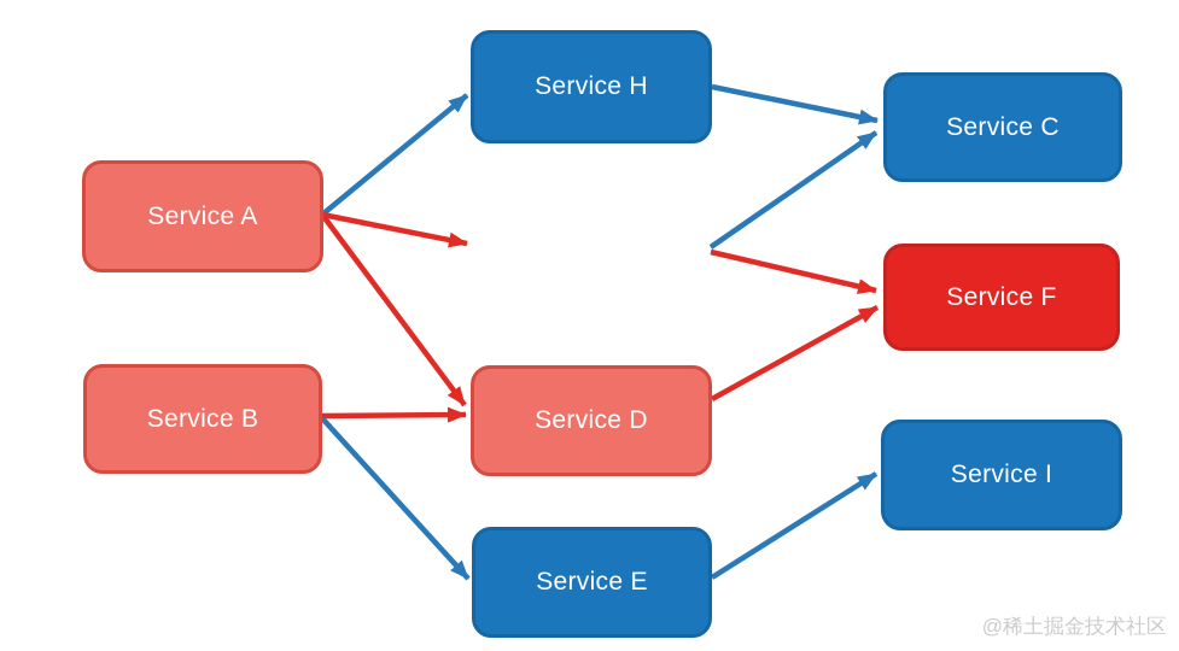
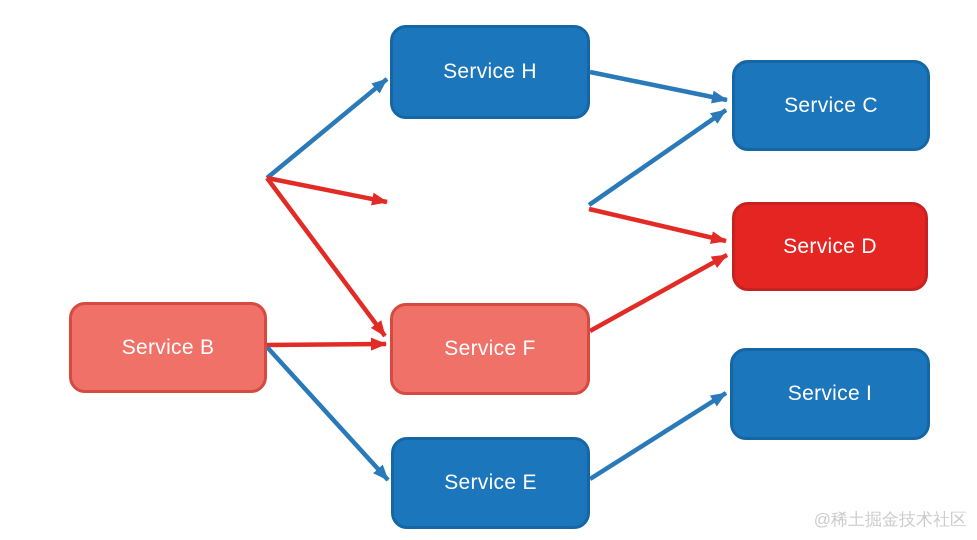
- Service A
  Service B
  Service H
- Service D
+ Service F
  Service E
  Service C
- Service F
+ Service D
  Service I
  @稀土掘金技术社区
